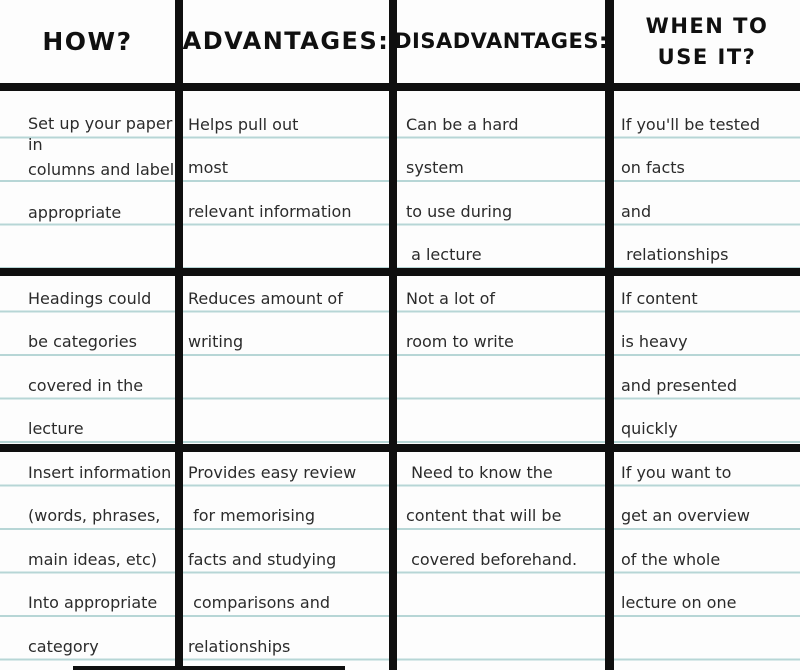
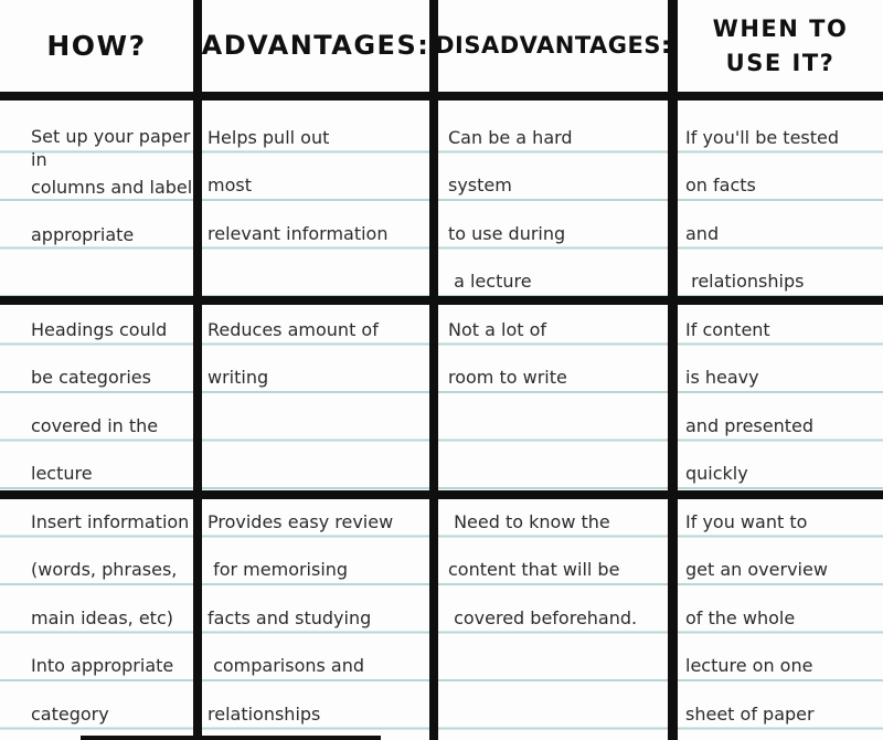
  HOW?
  ADVANTAGES:
  DISADVANTAGES:
  WHEN TO
  USE IT?
  Set up your paper
  in
  columns and label
  appropriate
  Helps pull out
  most
  relevant information
  Can be a hard
  system
  to use during
  a lecture
  If you'll be tested
  on facts
  and
  relationships
  Headings could
  be categories
  covered in the
  lecture
  Reduces amount of
  writing
  Not a lot of
  room to write
  If content
  is heavy
  and presented
  quickly
  Insert information
  (words, phrases,
  main ideas, etc)
  Into appropriate
  category
  Provides easy review
  for memorising
  facts and studying
  comparisons and
  relationships
  Need to know the
  content that will be
  covered beforehand.
  If you want to
  get an overview
  of the whole
  lecture on one
+ sheet of paper
